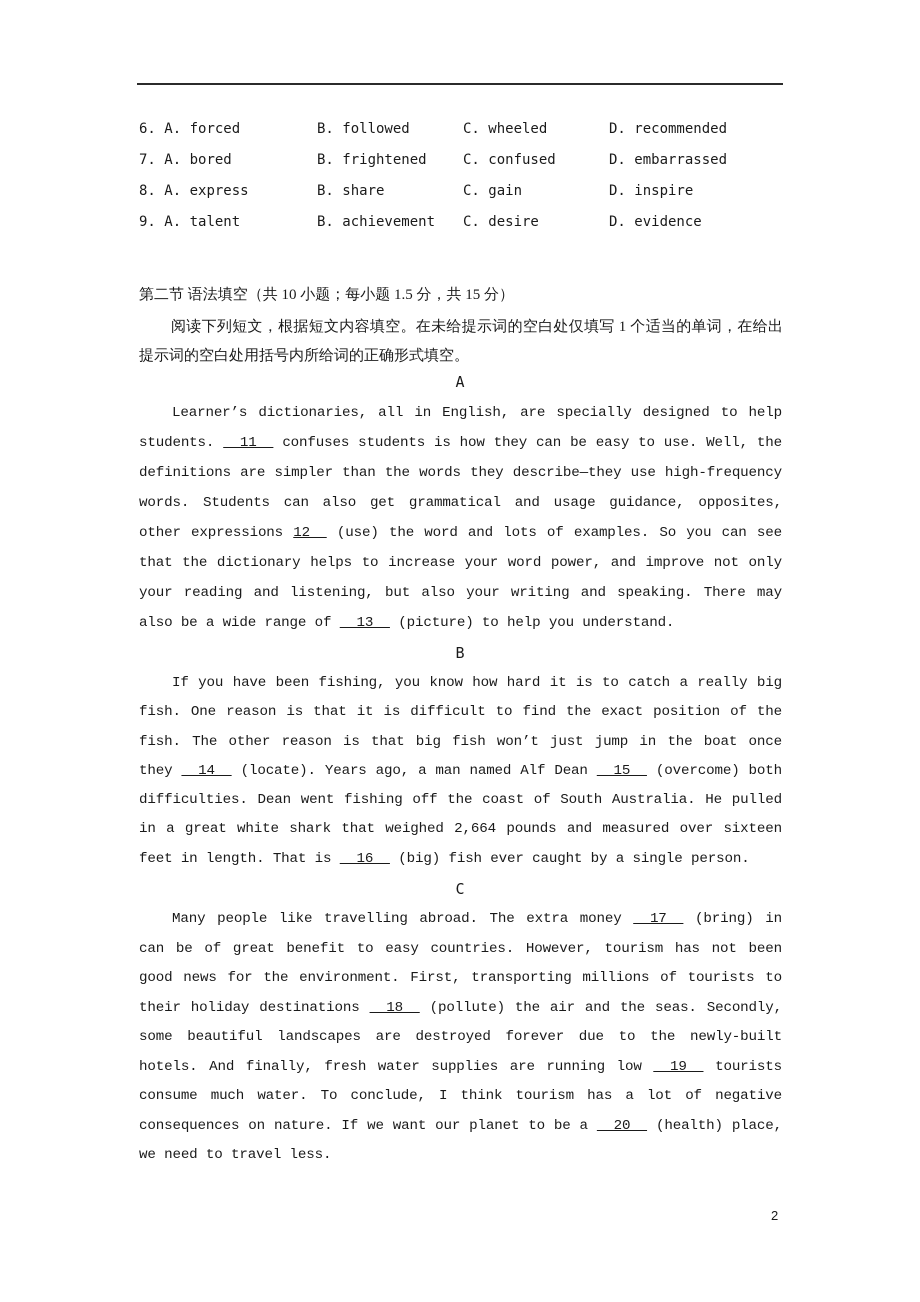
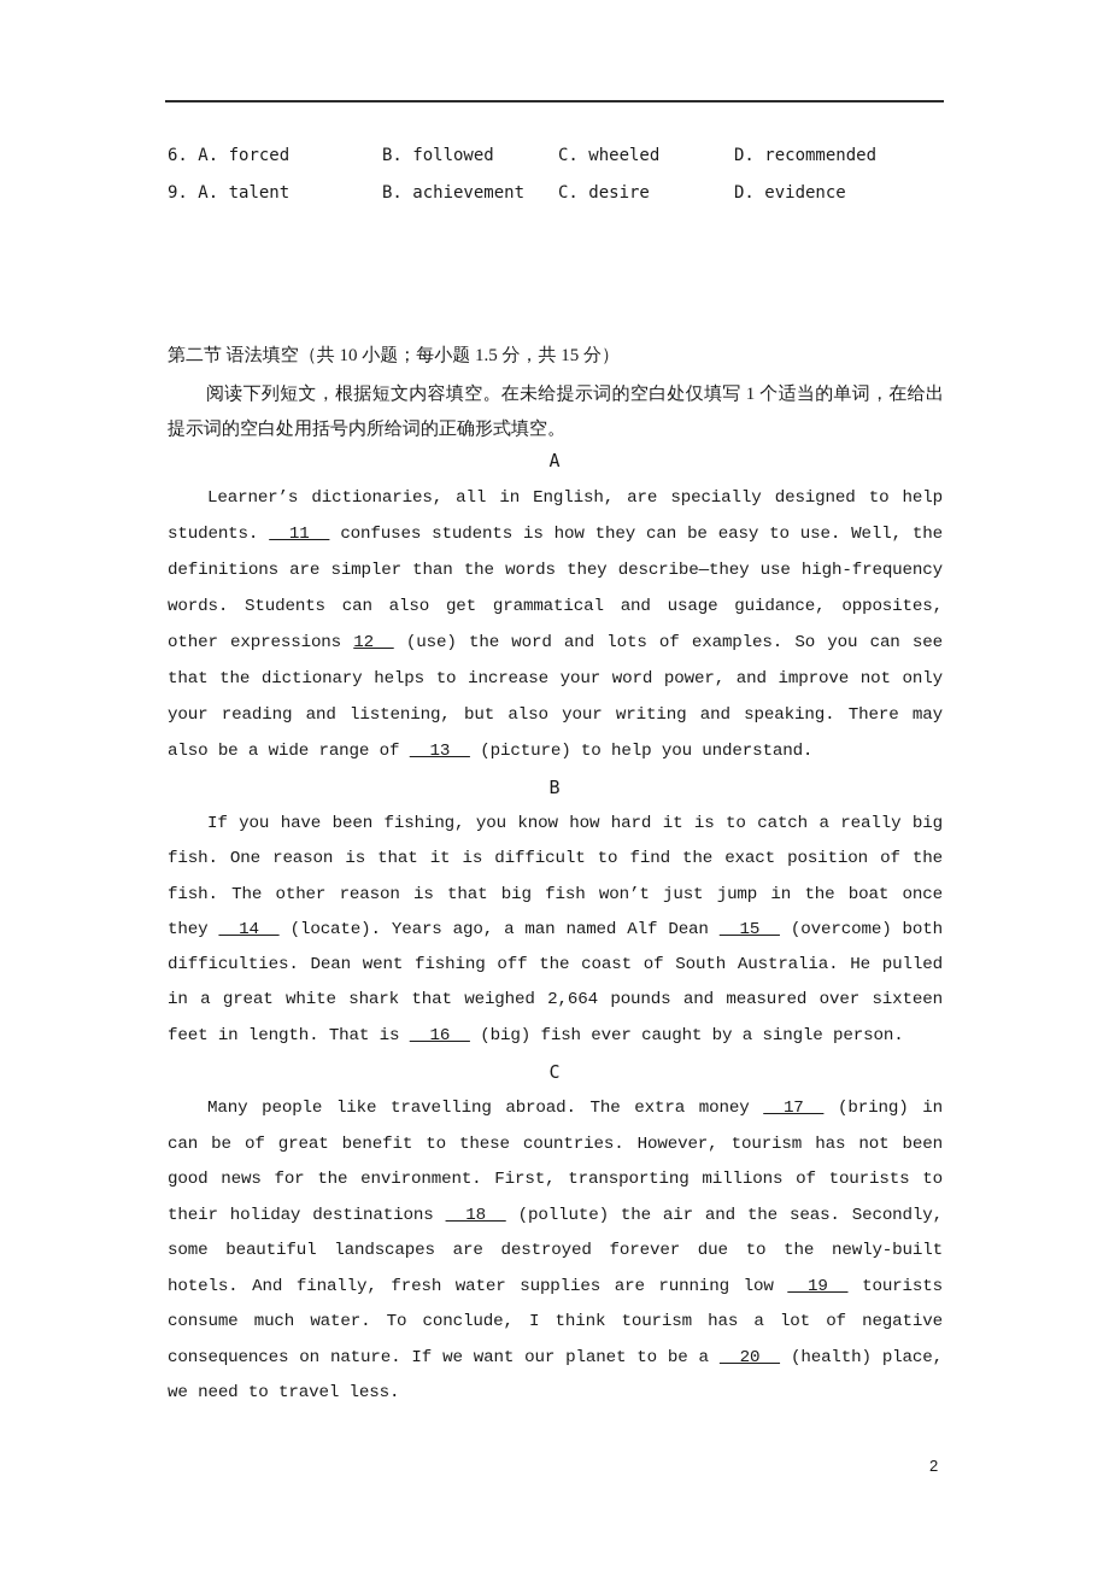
  6. A. forced
  B. followed
  C. wheeled
  D. recommended
- 7. A. bored
- B. frightened
- C. confused
- D. embarrassed
- 8. A. express
- B. share
- C. gain
- D. inspire
  9. A. talent
  B. achievement
  C. desire
  D. evidence
  第二节 语法填空（共 10 小题；每小题 1.5 分，共 15 分）
  阅读下列短文，根据短文内容填空。在未给提示词的空白处仅填写 1 个适当的单词，在给出提示词的空白处用括号内所给词的正确形式填空。
  A
  Learner’s dictionaries, all in English, are specially designed to help students. 11 confuses students is how they can be easy to use. Well, the definitions are simpler than the words they describe—they use high-frequency words. Students can also get grammatical and usage guidance, opposites, other expressions 12 (use) the word and lots of examples. So you can see that the dictionary helps to increase your word power, and improve not only your reading and listening, but also your writing and speaking. There may also be a wide range of 13 (picture) to help you understand.
  B
  If you have been fishing, you know how hard it is to catch a really big fish. One reason is that it is difficult to find the exact position of the fish. The other reason is that big fish won’t just jump in the boat once they 14 (locate). Years ago, a man named Alf Dean 15 (overcome) both difficulties. Dean went fishing off the coast of South Australia. He pulled in a great white shark that weighed 2,664 pounds and measured over sixteen feet in length. That is 16 (big) fish ever caught by a single person.
  C
- Many people like travelling abroad. The extra money 17 (bring) in can be of great benefit to easy countries. However, tourism has not been good news for the environment. First, transporting millions of tourists to their holiday destinations 18 (pollute) the air and the seas. Secondly, some beautiful landscapes are destroyed forever due to the newly-built hotels. And finally, fresh water supplies are running low 19 tourists consume much water. To conclude, I think tourism has a lot of negative consequences on nature. If we want our planet to be a 20 (health) place, we need to travel less.
+ Many people like travelling abroad. The extra money 17 (bring) in can be of great benefit to these countries. However, tourism has not been good news for the environment. First, transporting millions of tourists to their holiday destinations 18 (pollute) the air and the seas. Secondly, some beautiful landscapes are destroyed forever due to the newly-built hotels. And finally, fresh water supplies are running low 19 tourists consume much water. To conclude, I think tourism has a lot of negative consequences on nature. If we want our planet to be a 20 (health) place, we need to travel less.
  2
